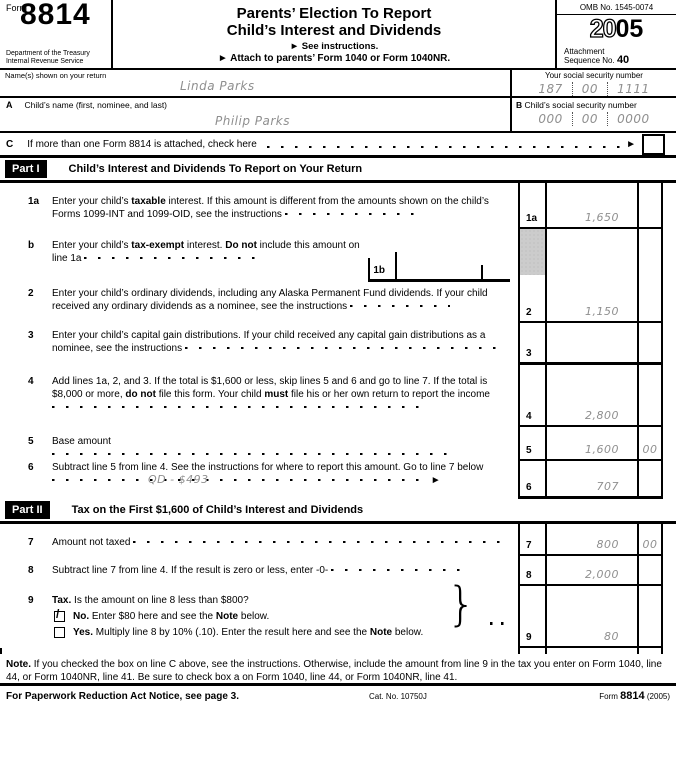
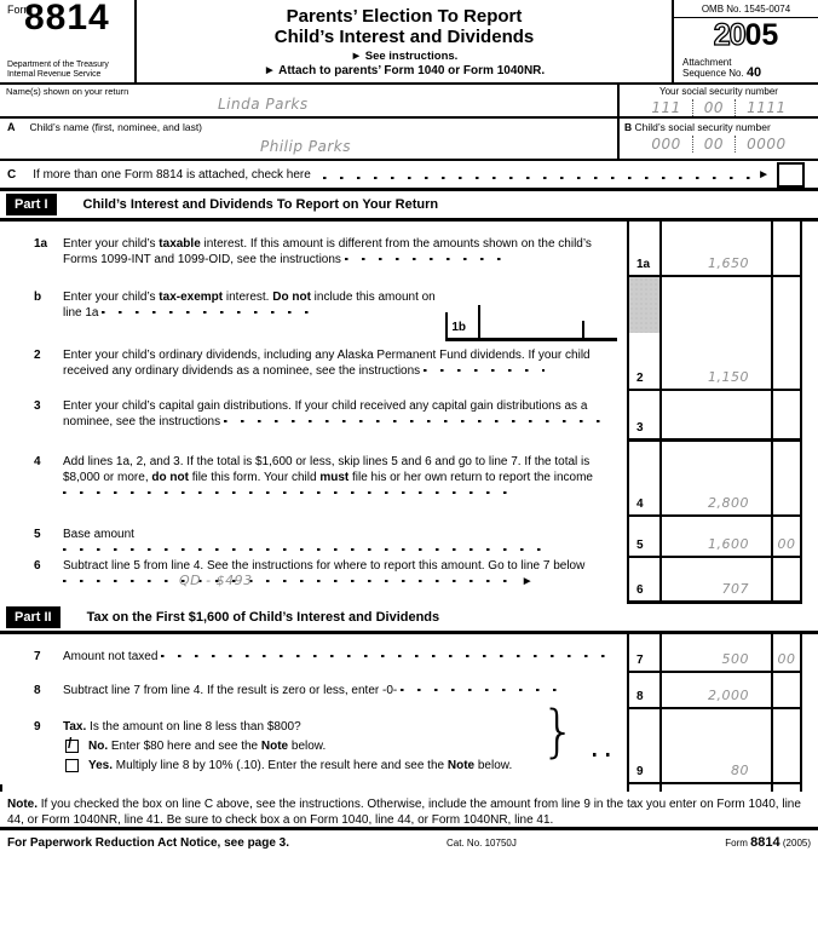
  Form
  8814
  Parents’ Election To Report
  Child’s Interest and Dividends
  ► See instructions.
  ► Attach to parents’ Form 1040 or Form 1040NR.
  OMB No. 1545-0074
  2005
  Attachment
  Sequence No. 40
  Name(s) shown on your return
  Linda Parks
  Your social security number
- 187
+ 111
  00
  1111
  A Child’s name (first, nominee, and last)
  Philip Parks
  B Child’s social security number
  000
  00
  0000
  C
  If more than one Form 8814 is attached, check here
  ►
  Part I
  Child’s Interest and Dividends To Report on Your Return
  1a
  Enter your child’s taxable interest. If this amount is different from the amounts shown on the child’s Forms 1099-INT and 1099-OID, see the instructions
  1a
  1,650
  b
  Enter your child’s tax-exempt interest. Do not include this amount on line 1a
  1b
  2
  Enter your child’s ordinary dividends, including any Alaska Permanent Fund dividends. If your child received any ordinary dividends as a nominee, see the instructions
  2
  1,150
  3
  Enter your child’s capital gain distributions. If your child received any capital gain distributions as a nominee, see the instructions
  3
  4
  Add lines 1a, 2, and 3. If the total is $1,600 or less, skip lines 5 and 6 and go to line 7. If the total is $8,000 or more, do not file this form. Your child must file his or her own return to report the income
  4
  2,800
  5
  Base amount
  5
  1,600
  00
  6
  Subtract line 5 from line 4. See the instructions for where to report this amount. Go to line 7 below ►
  QD - $493
  6
  707
  Part II
  Tax on the First $1,600 of Child’s Interest and Dividends
  7
  Amount not taxed
  7
- 800
+ 500
  00
  8
  Subtract line 7 from line 4. If the result is zero or less, enter -0-
  8
  2,000
  9
  Tax. Is the amount on line 8 less than $800?
  /
  No. Enter $80 here and see the Note below.
  Yes. Multiply line 8 by 10% (.10). Enter the result here and see the Note below.
  }
  9
  80
  Note. If you checked the box on line C above, see the instructions. Otherwise, include the amount from line 9 in the tax you enter on Form 1040, line 44, or Form 1040NR, line 41. Be sure to check box a on Form 1040, line 44, or Form 1040NR, line 41.
  For Paperwork Reduction Act Notice, see page 3.
  Cat. No. 10750J
  Form 8814 (2005)
